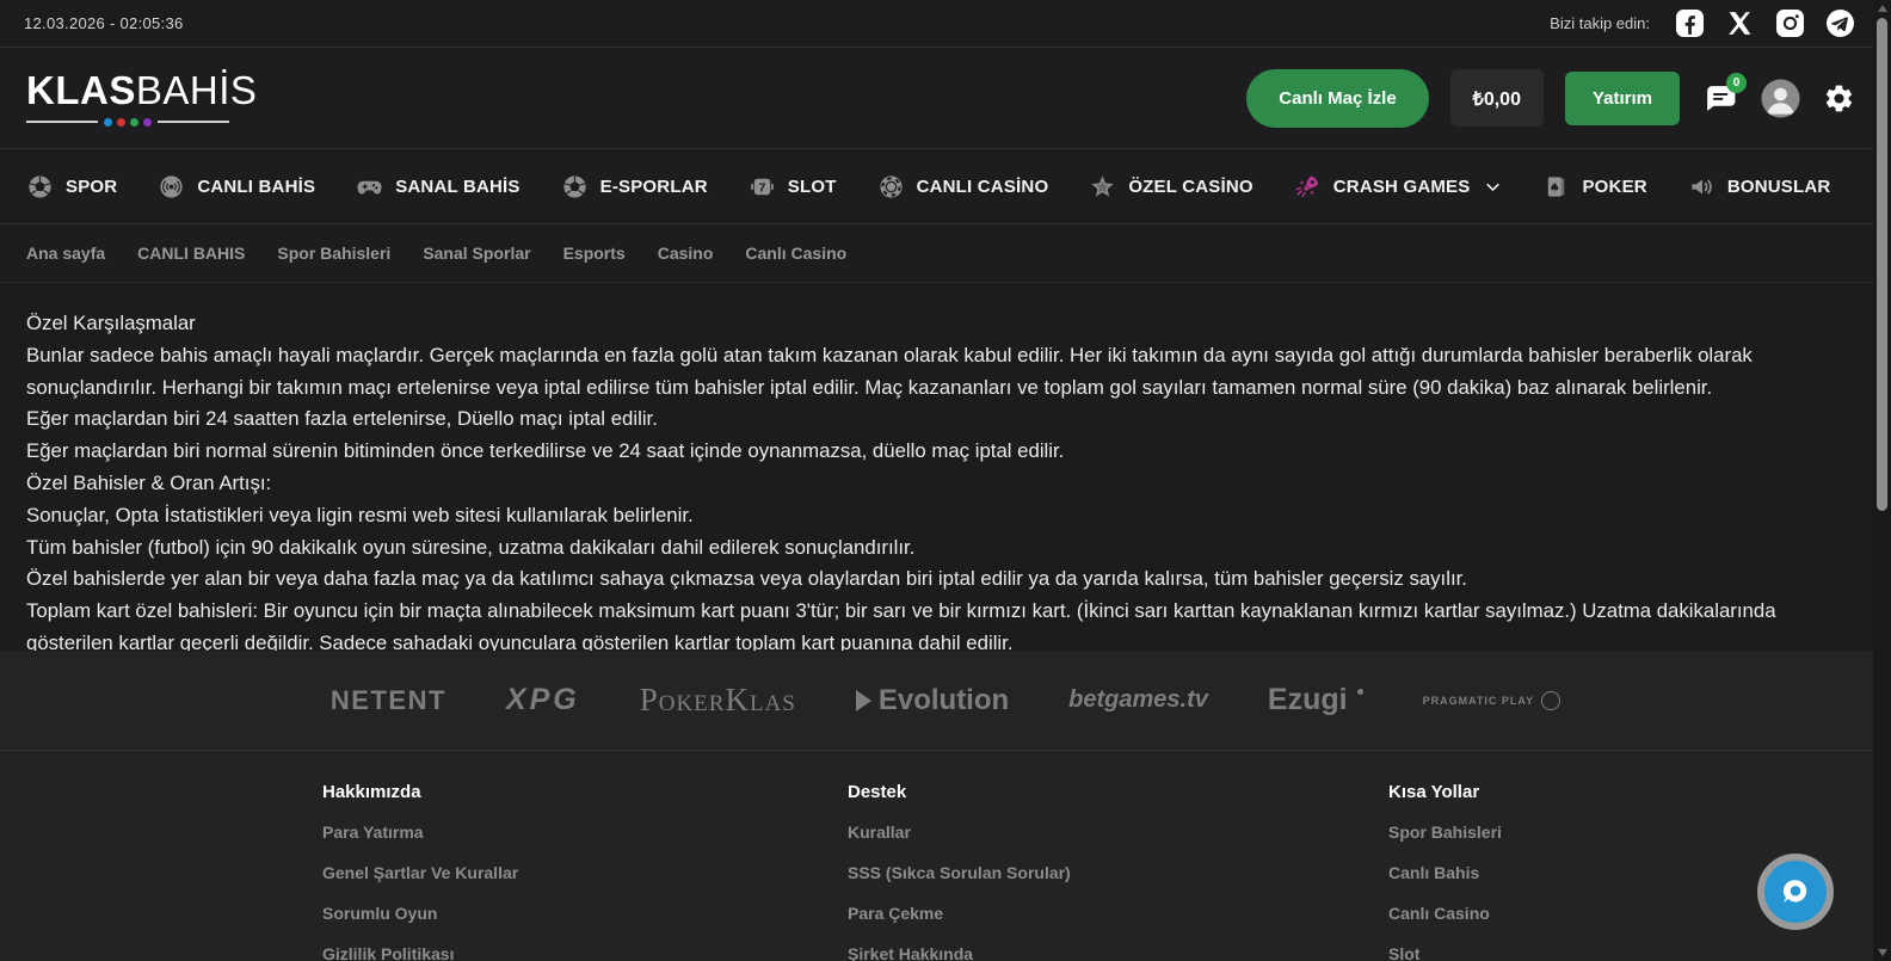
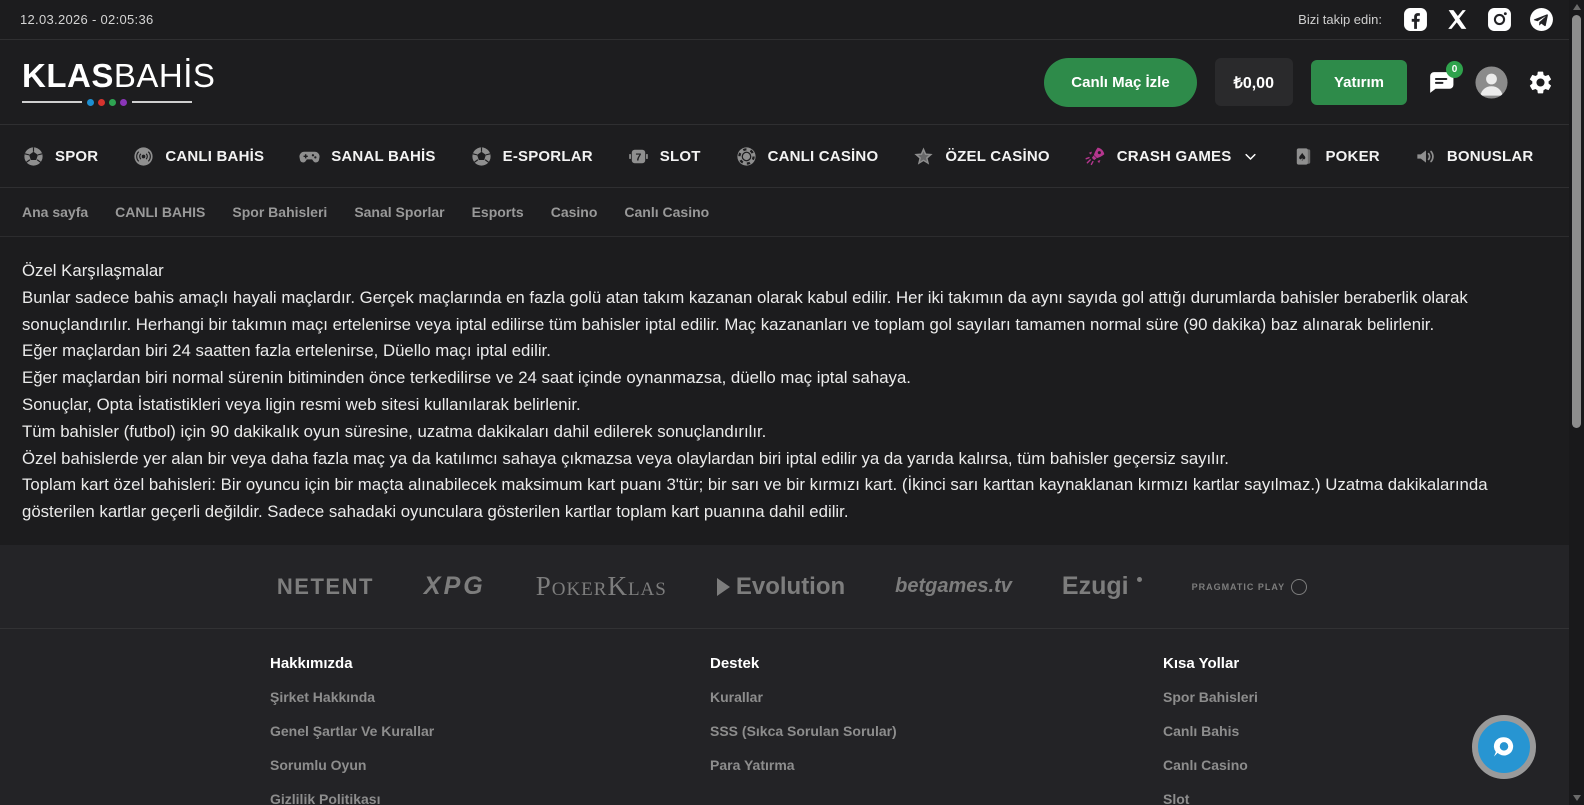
  12.03.2026 - 02:05:36
  Bizi takip edin:
  KLASBAHİS
  Canlı Maç İzle
  ₺0,00
  Yatırım
  0
  SPOR
  CANLI BAHİS
  SANAL BAHİS
  E-SPORLAR
  7
  SLOT
  CANLI CASİNO
  ÖZEL CASİNO
  CRASH GAMES
  ♠
  POKER
  BONUSLAR
  Ana sayfa
  CANLI BAHIS
  Spor Bahisleri
  Sanal Sporlar
  Esports
  Casino
  Canlı Casino
  Özel Karşılaşmalar
  Bunlar sadece bahis amaçlı hayali maçlardır. Gerçek maçlarında en fazla golü atan takım kazanan olarak kabul edilir. Her iki takımın da aynı sayıda gol attığı durumlarda bahisler beraberlik olarak sonuçlandırılır. Herhangi bir takımın maçı ertelenirse veya iptal edilirse tüm bahisler iptal edilir. Maç kazananları ve toplam gol sayıları tamamen normal süre (90 dakika) baz alınarak belirlenir.
  Eğer maçlardan biri 24 saatten fazla ertelenirse, Düello maçı iptal edilir.
- Eğer maçlardan biri normal sürenin bitiminden önce terkedilirse ve 24 saat içinde oynanmazsa, düello maç iptal edilir.
+ Eğer maçlardan biri normal sürenin bitiminden önce terkedilirse ve 24 saat içinde oynanmazsa, düello maç iptal sahaya.
- Özel Bahisler & Oran Artışı:
  Sonuçlar, Opta İstatistikleri veya ligin resmi web sitesi kullanılarak belirlenir.
  Tüm bahisler (futbol) için 90 dakikalık oyun süresine, uzatma dakikaları dahil edilerek sonuçlandırılır.
  Özel bahislerde yer alan bir veya daha fazla maç ya da katılımcı sahaya çıkmazsa veya olaylardan biri iptal edilir ya da yarıda kalırsa, tüm bahisler geçersiz sayılır.
  Toplam kart özel bahisleri: Bir oyuncu için bir maçta alınabilecek maksimum kart puanı 3'tür; bir sarı ve bir kırmızı kart. (İkinci sarı karttan kaynaklanan kırmızı kartlar sayılmaz.) Uzatma dakikalarında gösterilen kartlar geçerli değildir. Sadece sahadaki oyunculara gösterilen kartlar toplam kart puanına dahil edilir.
  NETENT
  XPG
  PokerKlas
  Evolution
  betgames.tv
  Ezugi
  PRAGMATIC PLAY
  Hakkımızda
- Para Yatırma
+ Şirket Hakkında
  Genel Şartlar Ve Kurallar
  Sorumlu Oyun
  Gizlilik Politikası
  Destek
  Kurallar
  SSS (Sıkca Sorulan Sorular)
- Para Çekme
- Şirket Hakkında
+ Para Yatırma
  Kısa Yollar
  Spor Bahisleri
  Canlı Bahis
  Canlı Casino
  Slot
